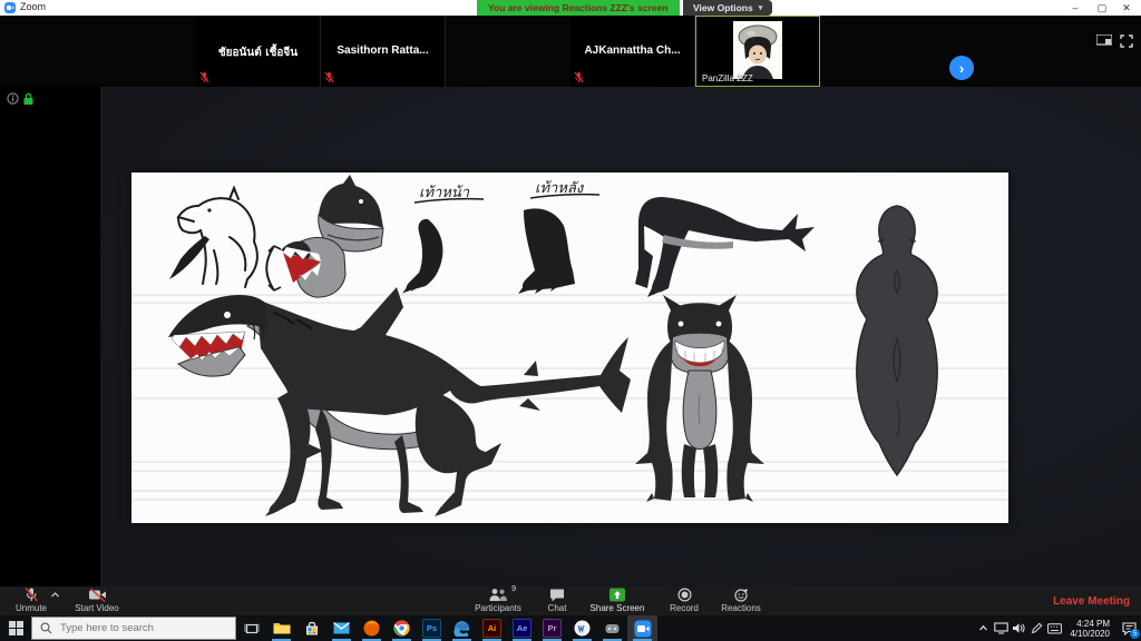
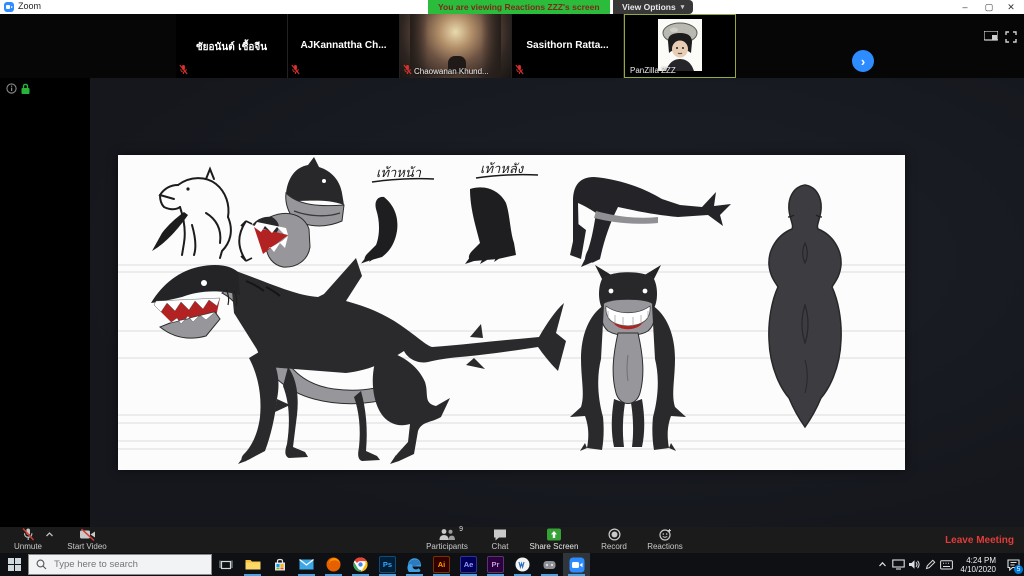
  Zoom
  You are viewing Reactions ZZZ's screen
  View Options
  –
  ▢
  ✕
  ชัยอนันต์ เชื้อจีน
- Sasithorn Ratta...
+ AJKannattha Ch...
+ Chaowanan Khund...
- AJKannattha Ch...
+ Sasithorn Ratta...
  PanZilla ZZZ
  ›
  เท้าหน้า
  เท้าหลัง
  Unmute
  Start Video
  Participants
  Chat
  Share Screen
  Record
  Reactions
  Leave Meeting
  Type here to search
  Ps
  Ai
  Ae
  Pr
  4:24 PM
  4/10/2020
